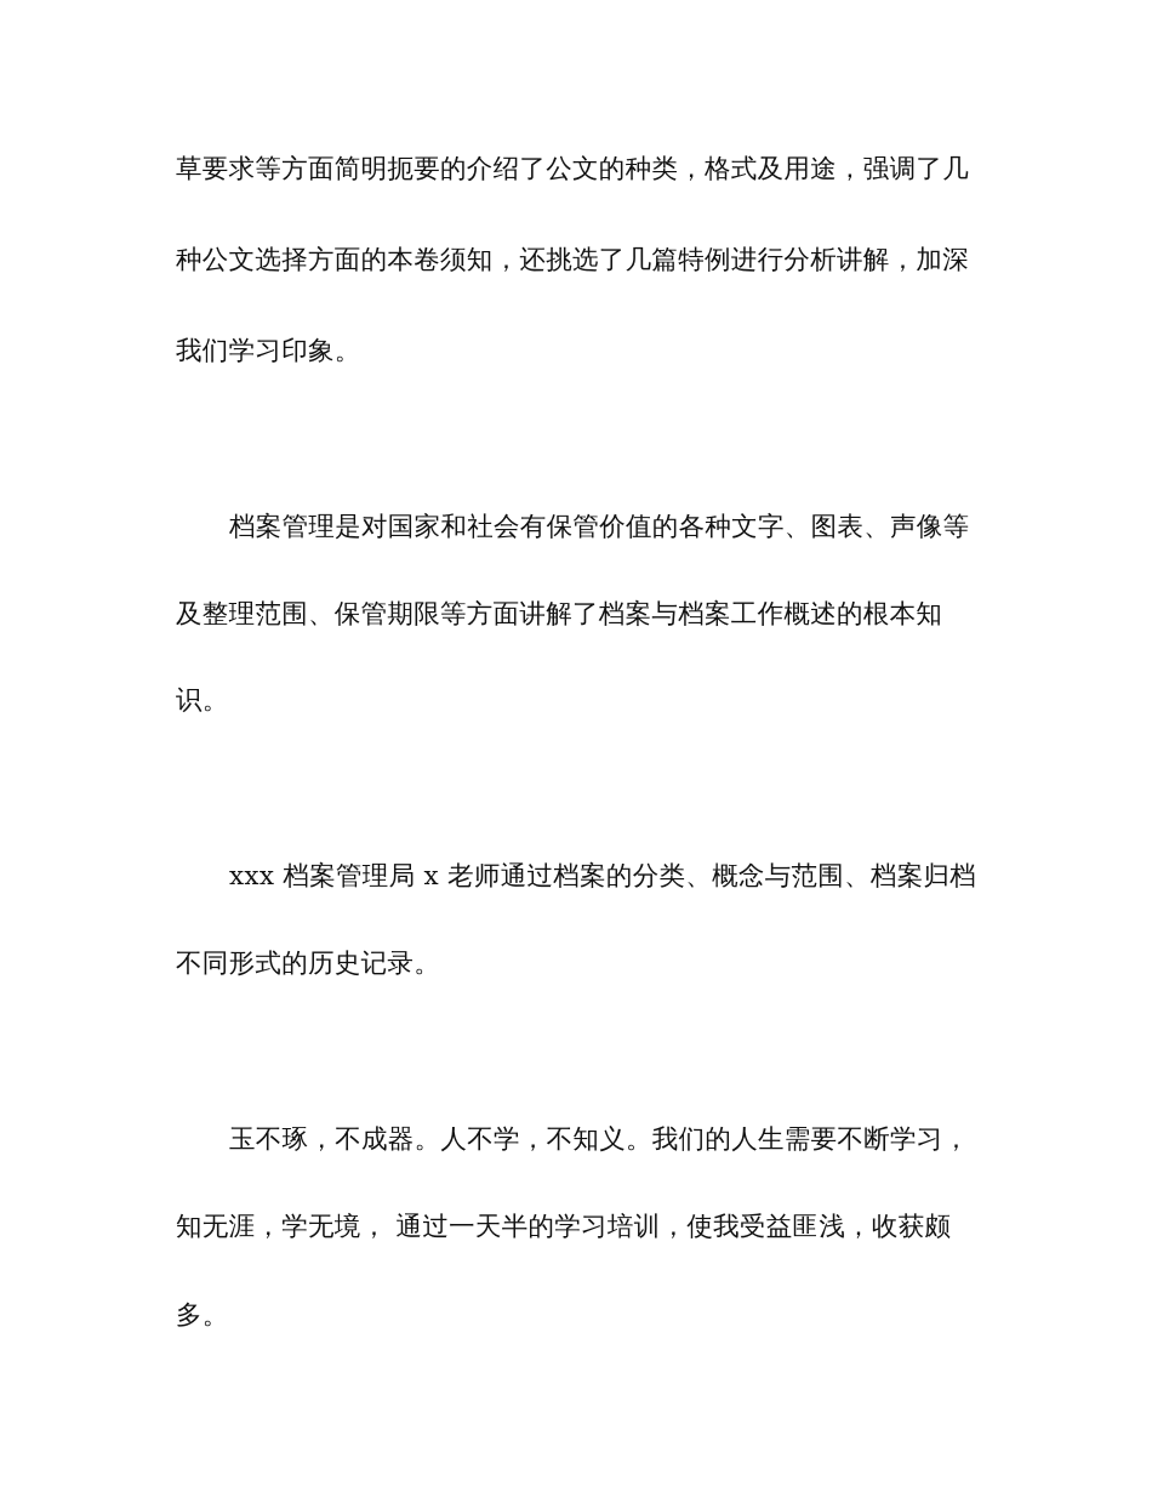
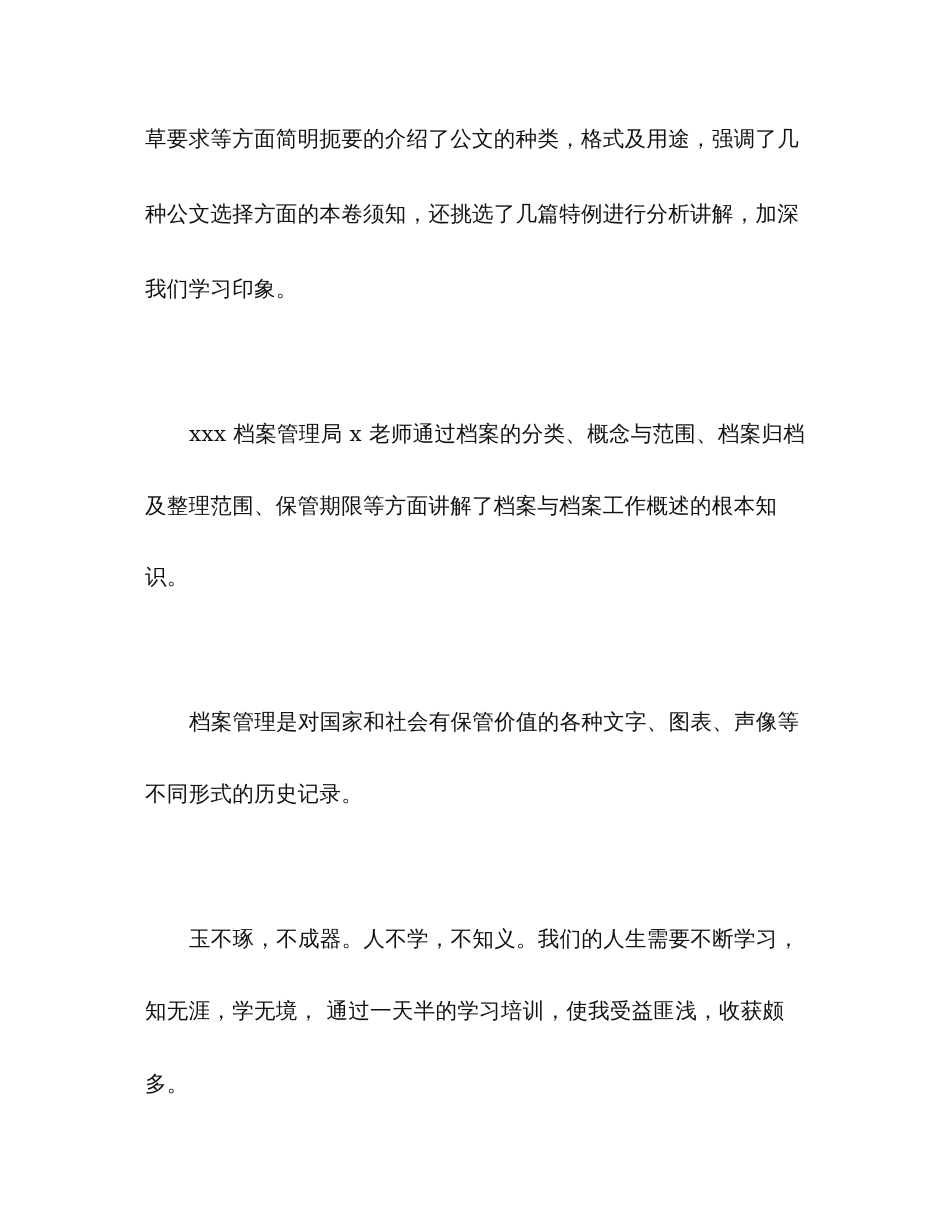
  草要求等方面简明扼要的介绍了公文的种类，格式及用途，强调了几
  种公文选择方面的本卷须知，还挑选了几篇特例进行分析讲解，加深
  我们学习印象。
- 档案管理是对国家和社会有保管价值的各种文字、图表、声像等
+ xxx 档案管理局 x 老师通过档案的分类、概念与范围、档案归档
  及整理范围、保管期限等方面讲解了档案与档案工作概述的根本知
  识。
- xxx 档案管理局 x 老师通过档案的分类、概念与范围、档案归档
+ 档案管理是对国家和社会有保管价值的各种文字、图表、声像等
  不同形式的历史记录。
  玉不琢，不成器。人不学，不知义。我们的人生需要不断学习，
  知无涯，学无境， 通过一天半的学习培训，使我受益匪浅，收获颇
  多。
